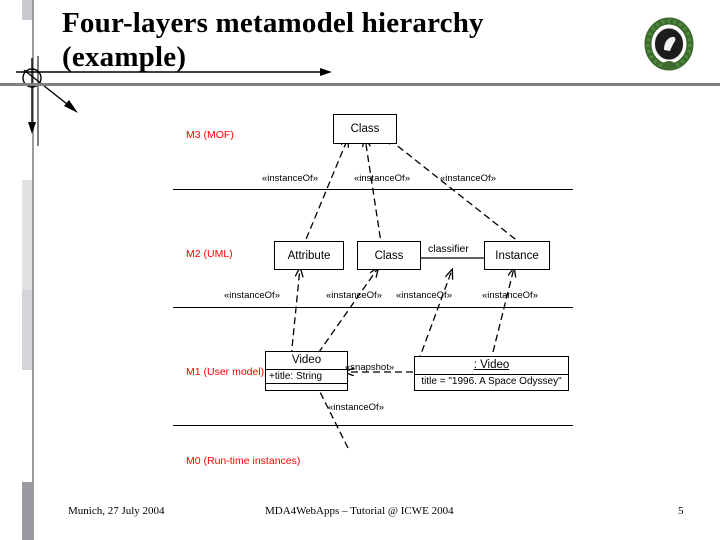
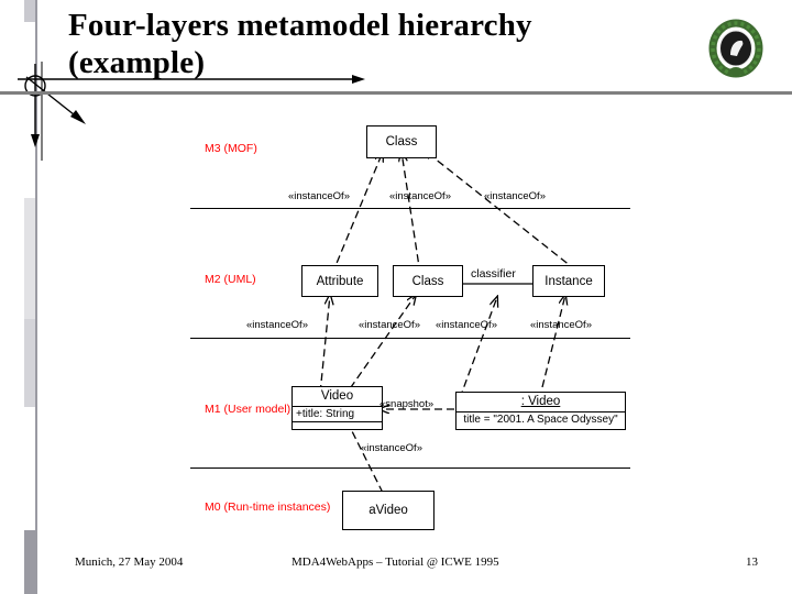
  Four-layers metamodel hierarchy
  (example)
  M3 (MOF)
  M2 (UML)
  M1 (User model)
  M0 (Run-time instances)
  Class
  «instanceOf»
  «instanceOf»
  «instanceOf»
  Attribute
  Class
  Instance
  classifier
  «instanceOf»
  «instanceOf»
  «instanceOf»
  «instanceOf»
  Video
  +title: String
  «snapshot»
  : Video
- title = "1996. A Space Odyssey"
+ title = "2001. A Space Odyssey"
  «instanceOf»
+ aVideo
- Munich, 27 July 2004
+ Munich, 27 May 2004
- MDA4WebApps – Tutorial @ ICWE 2004
+ MDA4WebApps – Tutorial @ ICWE 1995
- 5
+ 13
